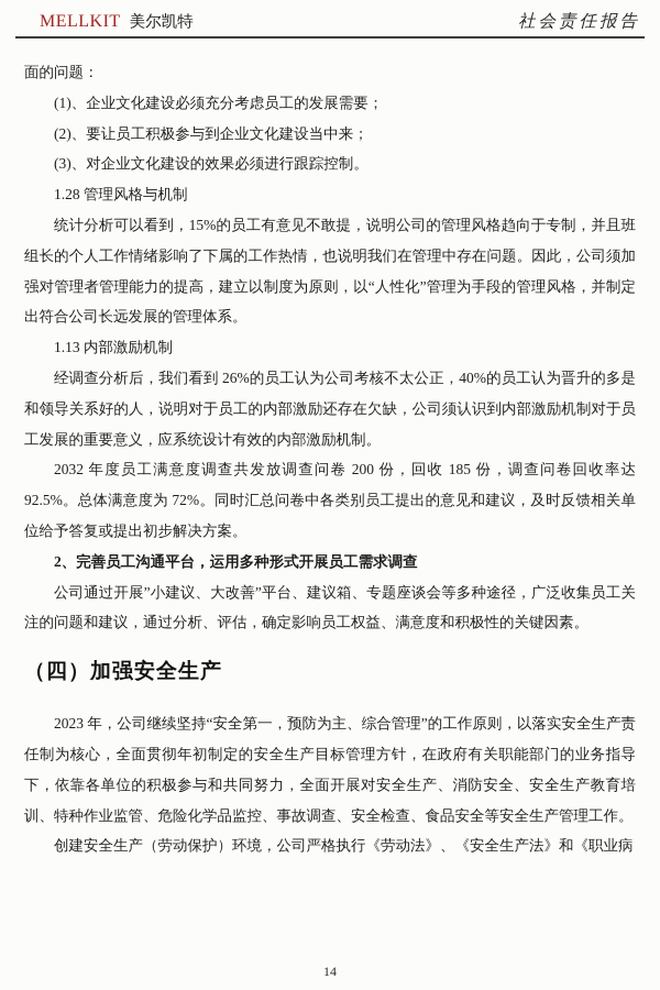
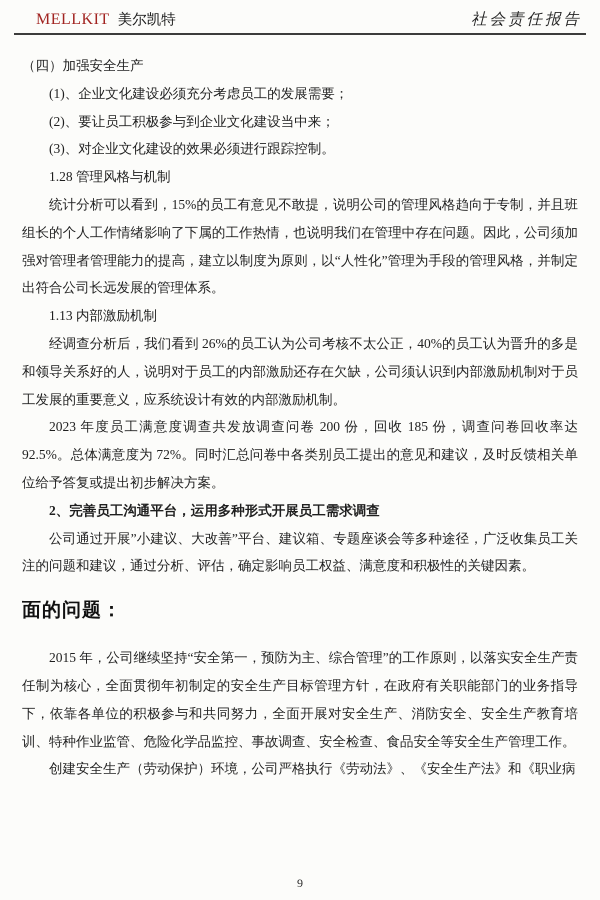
  MELLKIT 美尔凯特
  社会责任报告
- 面的问题：
+ （四）加强安全生产
  (1)、企业文化建设必须充分考虑员工的发展需要；
  (2)、要让员工积极参与到企业文化建设当中来；
  (3)、对企业文化建设的效果必须进行跟踪控制。
  1.28 管理风格与机制
  统计分析可以看到，15%的员工有意见不敢提，说明公司的管理风格趋向于专制，并且班组长的个人工作情绪影响了下属的工作热情，也说明我们在管理中存在问题。因此，公司须加强对管理者管理能力的提高，建立以制度为原则，以“人性化”管理为手段的管理风格，并制定出符合公司长远发展的管理体系。
  1.13 内部激励机制
  经调查分析后，我们看到 26%的员工认为公司考核不太公正，40%的员工认为晋升的多是和领导关系好的人，说明对于员工的内部激励还存在欠缺，公司须认识到内部激励机制对于员工发展的重要意义，应系统设计有效的内部激励机制。
- 2032 年度员工满意度调查共发放调查问卷 200 份，回收 185 份，调查问卷回收率达 92.5%。总体满意度为 72%。同时汇总问卷中各类别员工提出的意见和建议，及时反馈相关单位给予答复或提出初步解决方案。
+ 2023 年度员工满意度调查共发放调查问卷 200 份，回收 185 份，调查问卷回收率达 92.5%。总体满意度为 72%。同时汇总问卷中各类别员工提出的意见和建议，及时反馈相关单位给予答复或提出初步解决方案。
  2、完善员工沟通平台，运用多种形式开展员工需求调查
  公司通过开展”小建议、大改善”平台、建议箱、专题座谈会等多种途径，广泛收集员工关注的问题和建议，通过分析、评估，确定影响员工权益、满意度和积极性的关键因素。
- （四）加强安全生产
+ 面的问题：
- 2023 年，公司继续坚持“安全第一，预防为主、综合管理”的工作原则，以落实安全生产责任制为核心，全面贯彻年初制定的安全生产目标管理方针，在政府有关职能部门的业务指导下，依靠各单位的积极参与和共同努力，全面开展对安全生产、消防安全、安全生产教育培训、特种作业监管、危险化学品监控、事故调查、安全检查、食品安全等安全生产管理工作。
+ 2015 年，公司继续坚持“安全第一，预防为主、综合管理”的工作原则，以落实安全生产责任制为核心，全面贯彻年初制定的安全生产目标管理方针，在政府有关职能部门的业务指导下，依靠各单位的积极参与和共同努力，全面开展对安全生产、消防安全、安全生产教育培训、特种作业监管、危险化学品监控、事故调查、安全检查、食品安全等安全生产管理工作。
  创建安全生产（劳动保护）环境，公司严格执行《劳动法》、《安全生产法》和《职业病
- 14
+ 9
